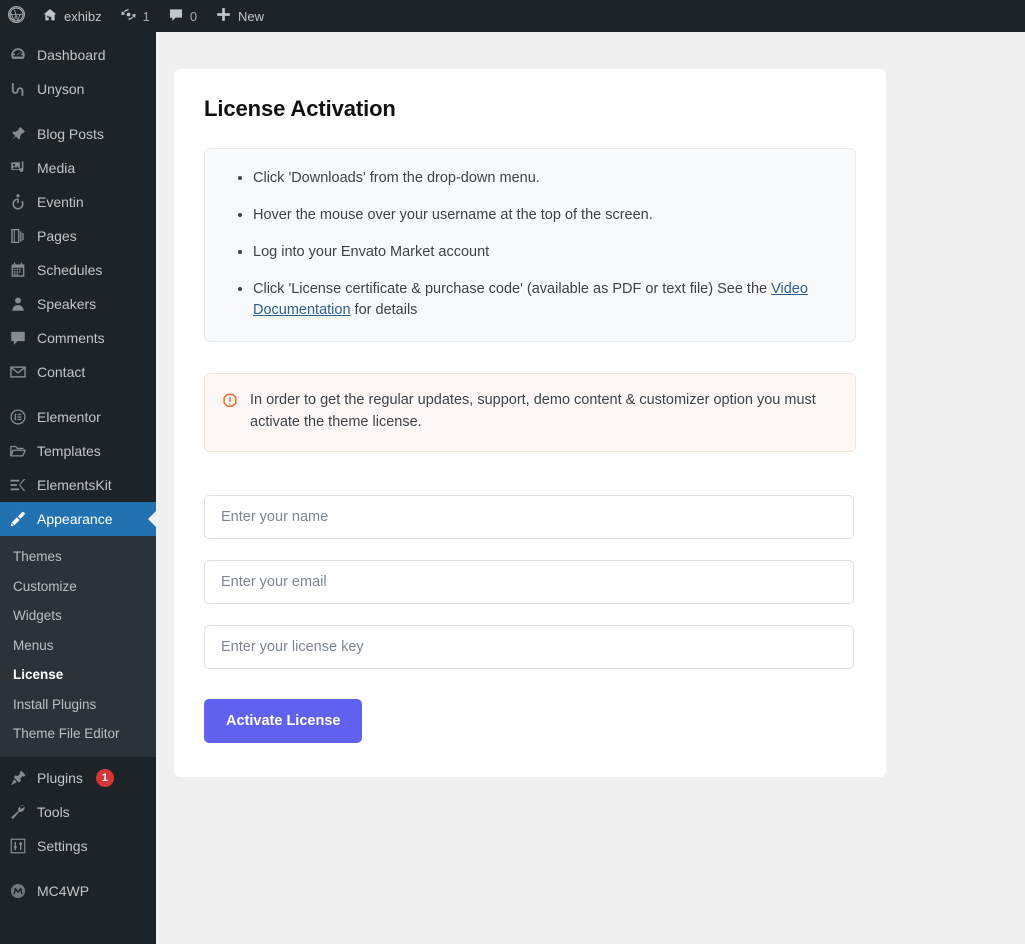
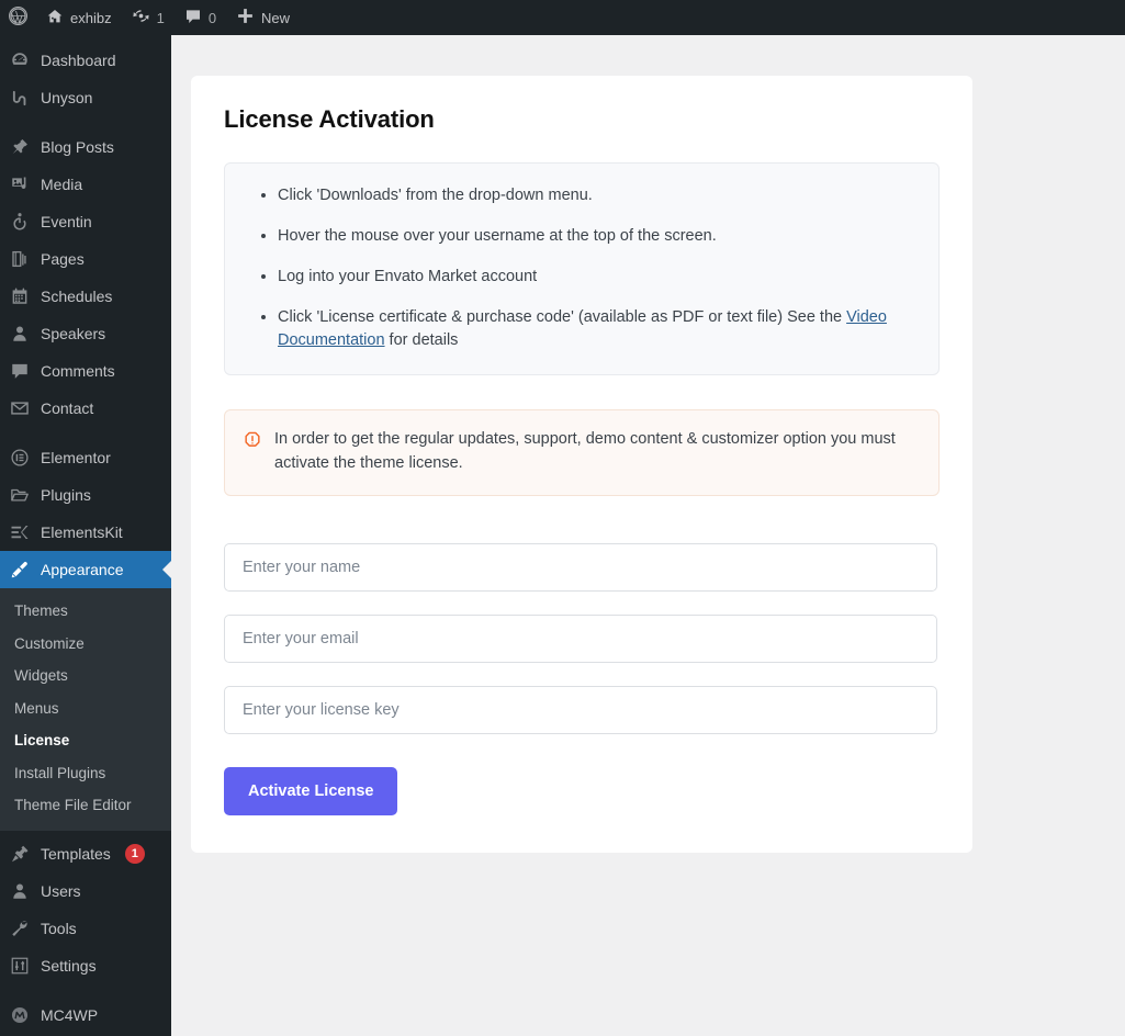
  exhibz
  1
  0
  New
  Dashboard
  Unyson
  Blog Posts
  Media
  Eventin
  Pages
  Schedules
  Speakers
  Comments
  Contact
  Elementor
- Templates
+ Plugins
  ElementsKit
  Appearance
  Themes
  Customize
  Widgets
  Menus
  License
  Install Plugins
  Theme File Editor
- Plugins
+ Templates
  1
+ Users
  Tools
  Settings
  MC4WP
  License Activation
  Click 'Downloads' from the drop-down menu.
  Hover the mouse over your username at the top of the screen.
  Log into your Envato Market account
  Click 'License certificate & purchase code' (available as PDF or text file) See the Video Documentation for details
  In order to get the regular updates, support, demo content & customizer option you must activate the theme license.
  Enter your name
  Enter your email
  Enter your license key
  Activate License
